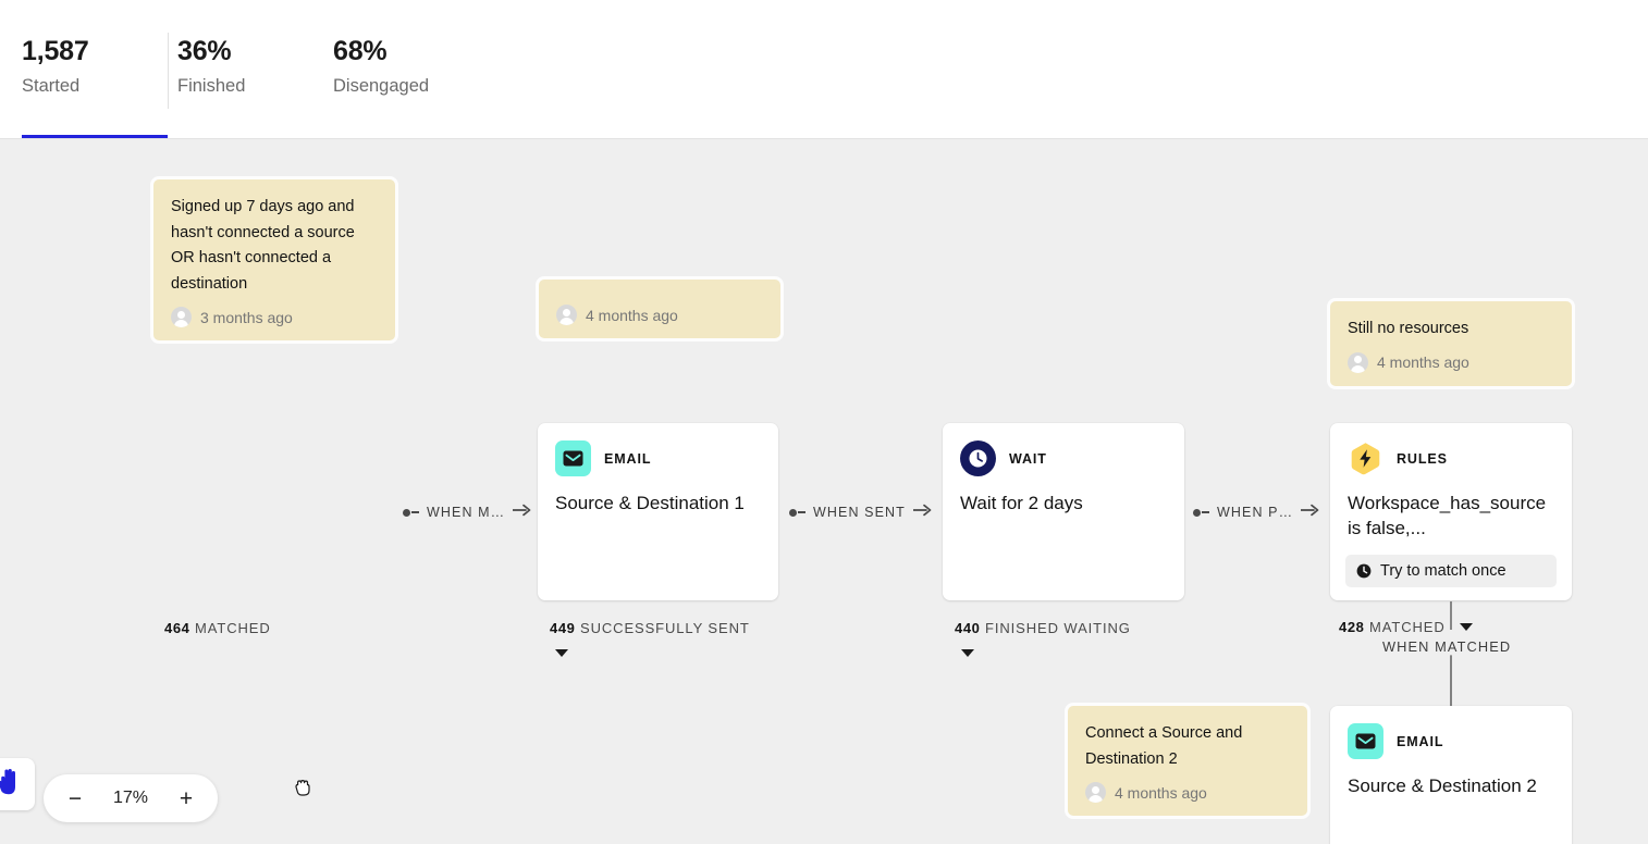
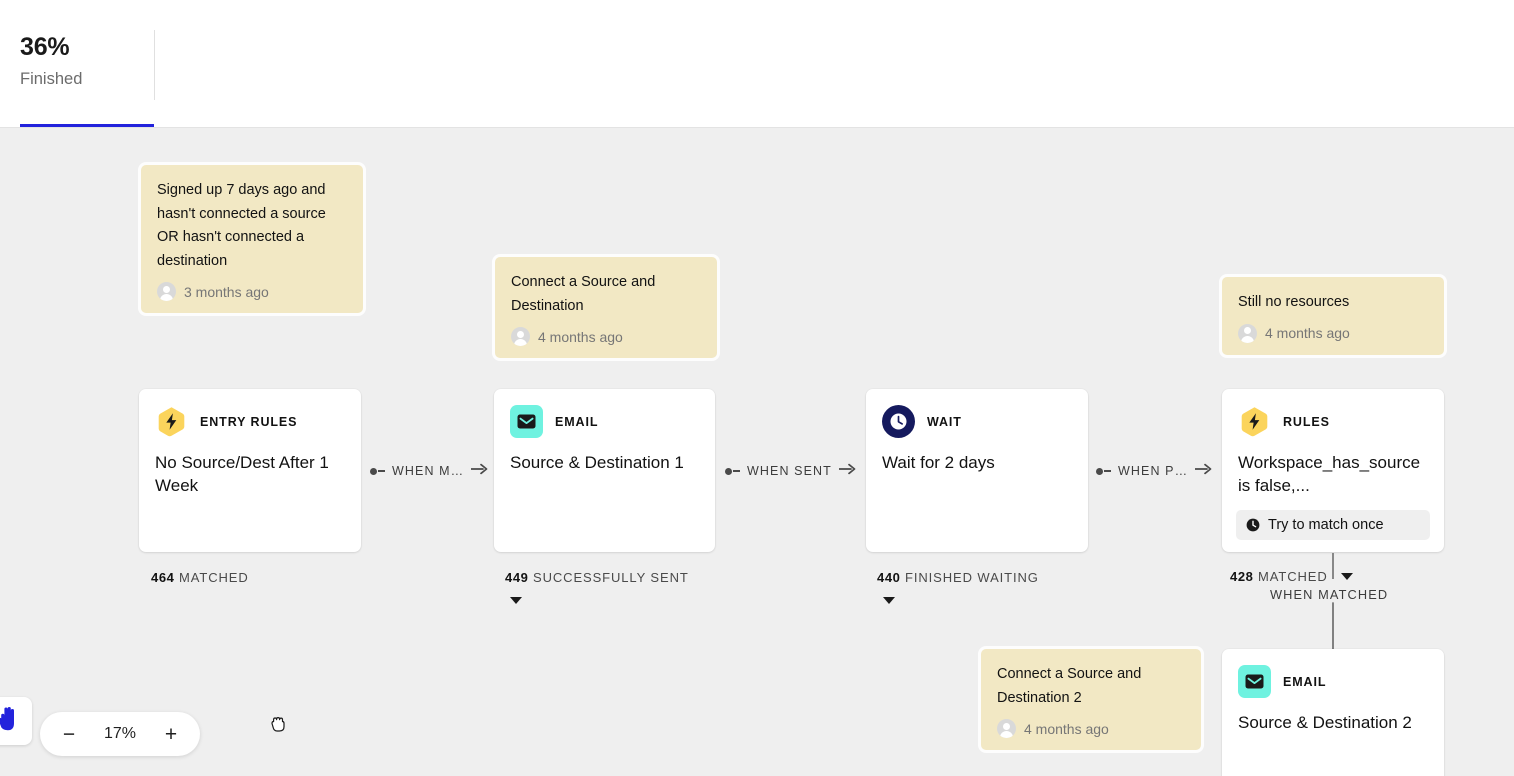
- 1,587
- Started
  36%
  Finished
- 68%
- Disengaged
  Signed up 7 days ago and hasn't connected a source OR hasn't connected a destination
  3 months ago
+ Connect a Source and Destination
  4 months ago
  Still no resources
  4 months ago
  Connect a Source and Destination 2
  4 months ago
+ ENTRY RULES
+ No Source/Dest After 1 Week
  464 MATCHED
  WHEN M…
  EMAIL
  Source & Destination 1
  449 SUCCESSFULLY SENT
  WHEN SENT
  WAIT
  Wait for 2 days
  440 FINISHED WAITING
  WHEN P…
  RULES
  Workspace_has_source is false,...
  Try to match once
  428 MATCHED
  WHEN MATCHED
  EMAIL
  Source & Destination 2
  −
  17%
  +
